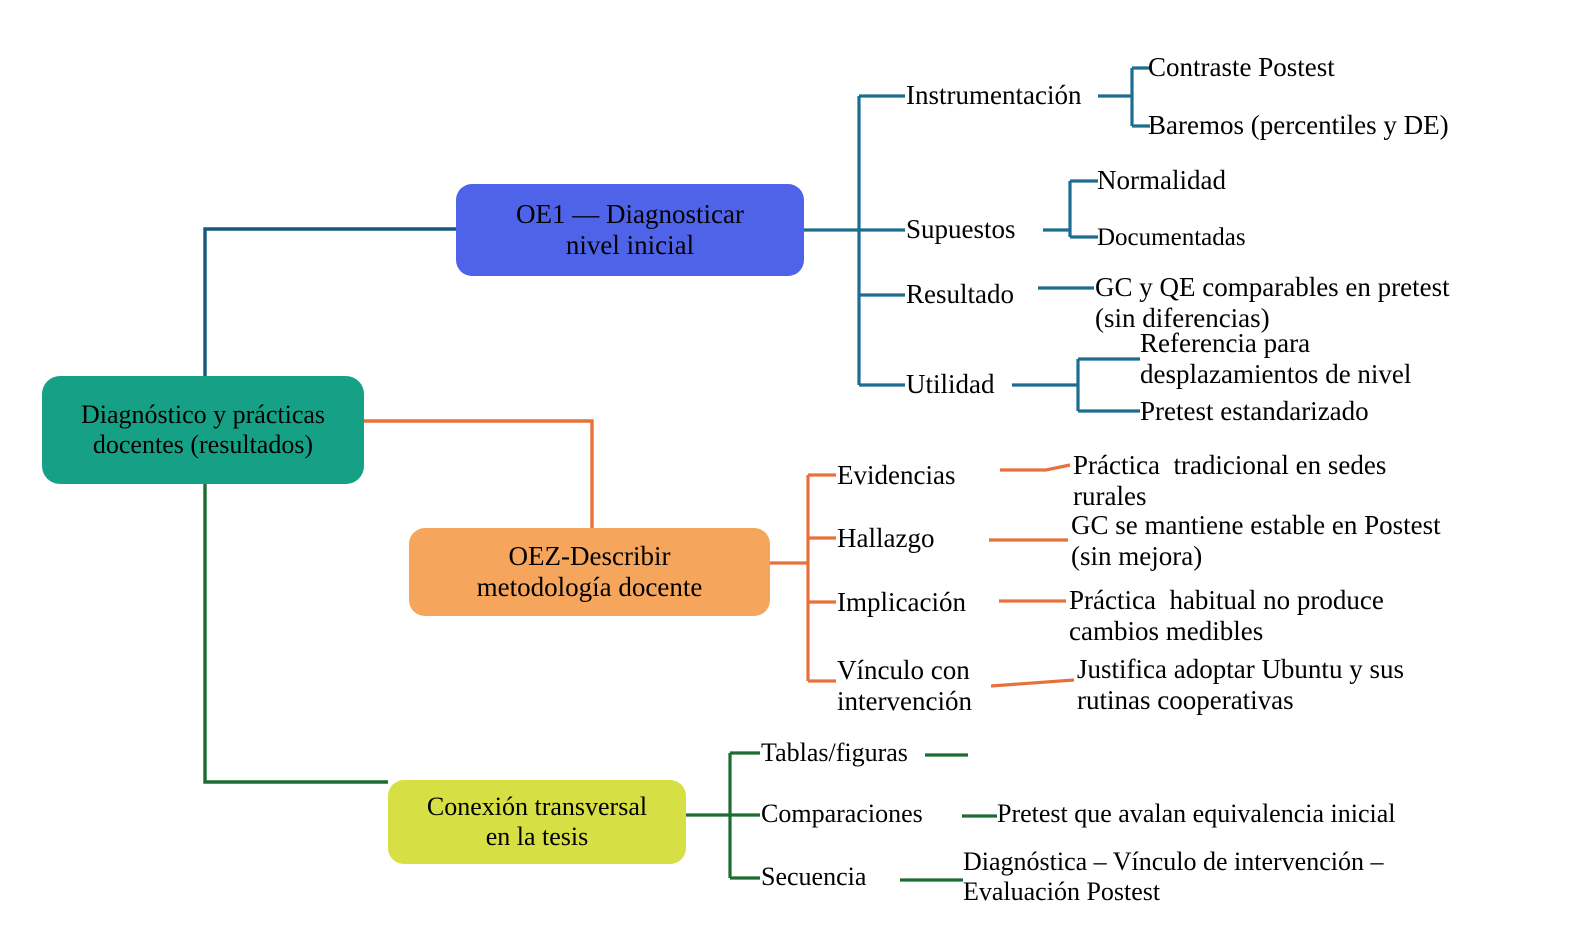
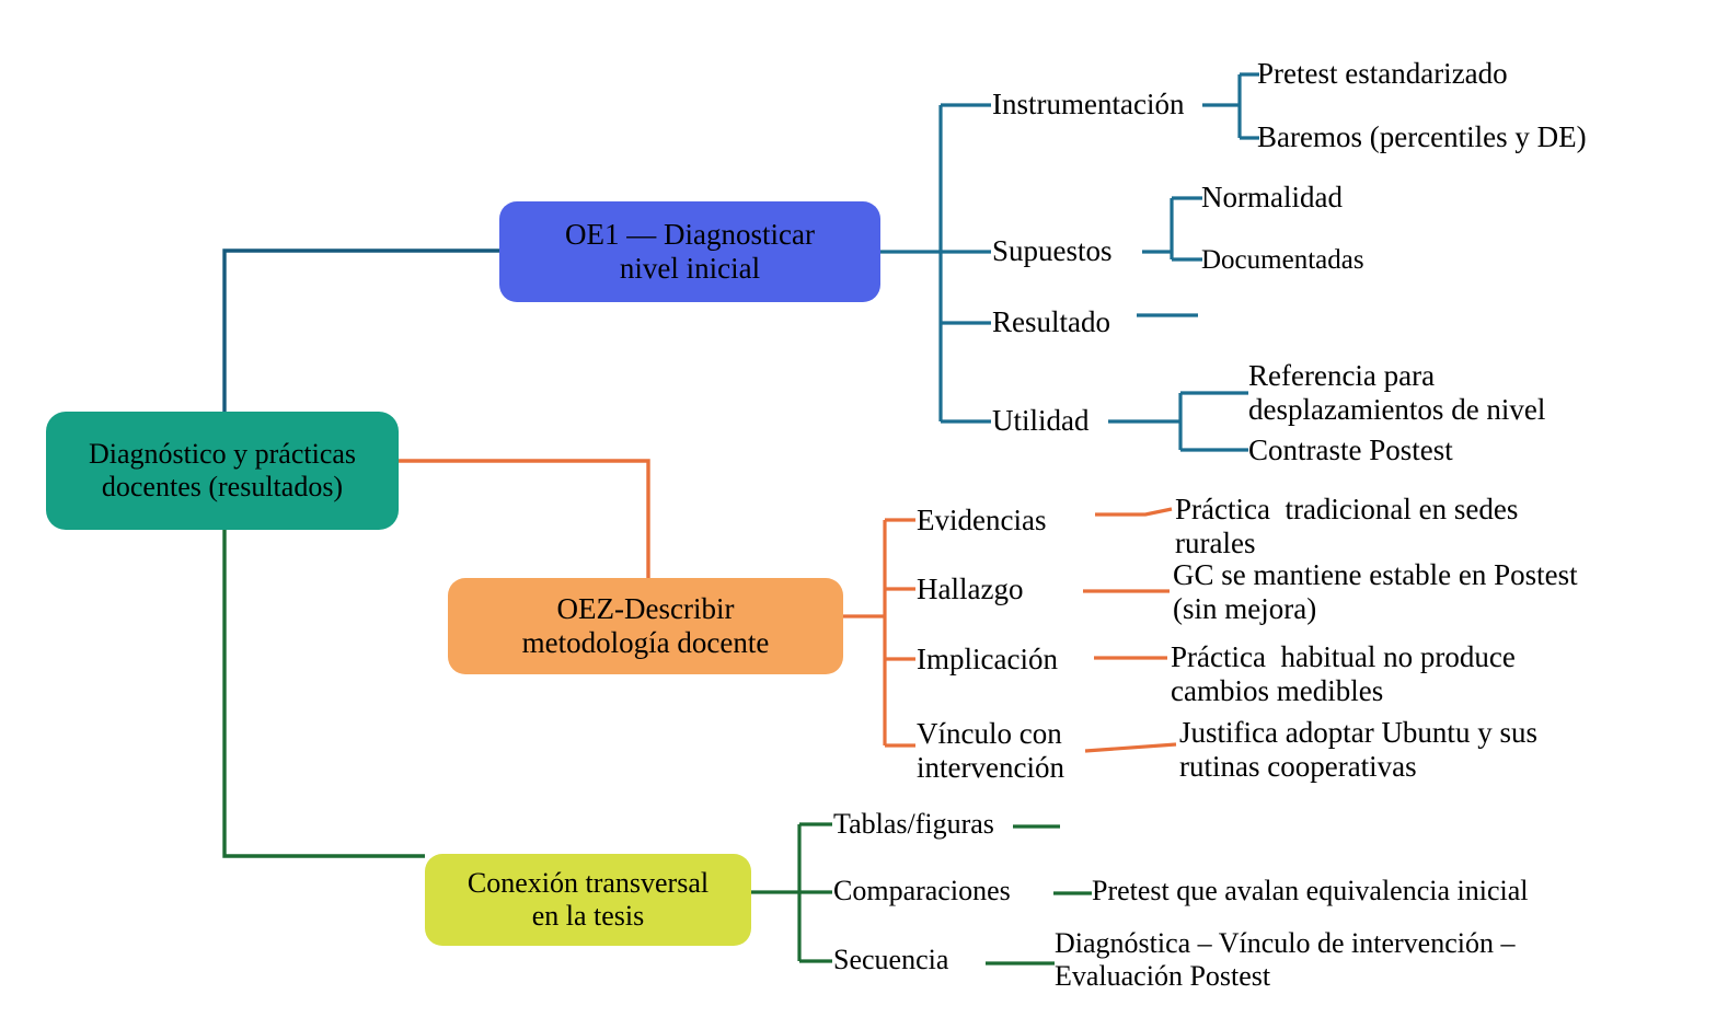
  Diagnóstico y prácticas
  docentes (resultados)
  OE1 — Diagnosticar
  nivel inicial
  OEZ-Describir
  metodología docente
  Conexión transversal
  en la tesis
  Instrumentación
  Supuestos
  Resultado
  Utilidad
- Contraste Postest
+ Pretest estandarizado
  Baremos (percentiles y DE)
  Normalidad
  Documentadas
- GC y QE comparables en pretest
- (sin diferencias)
  Referencia para
  desplazamientos de nivel
- Pretest estandarizado
+ Contraste Postest
  Evidencias
  Hallazgo
  Implicación
  Vínculo con
  intervención
  Práctica tradicional en sedes
  rurales
  GC se mantiene estable en Postest
  (sin mejora)
  Práctica habitual no produce
  cambios medibles
  Justifica adoptar Ubuntu y sus
  rutinas cooperativas
  Tablas/figuras
  Comparaciones
  Secuencia
  Pretest que avalan equivalencia inicial
  Diagnóstica – Vínculo de intervención –
  Evaluación Postest
